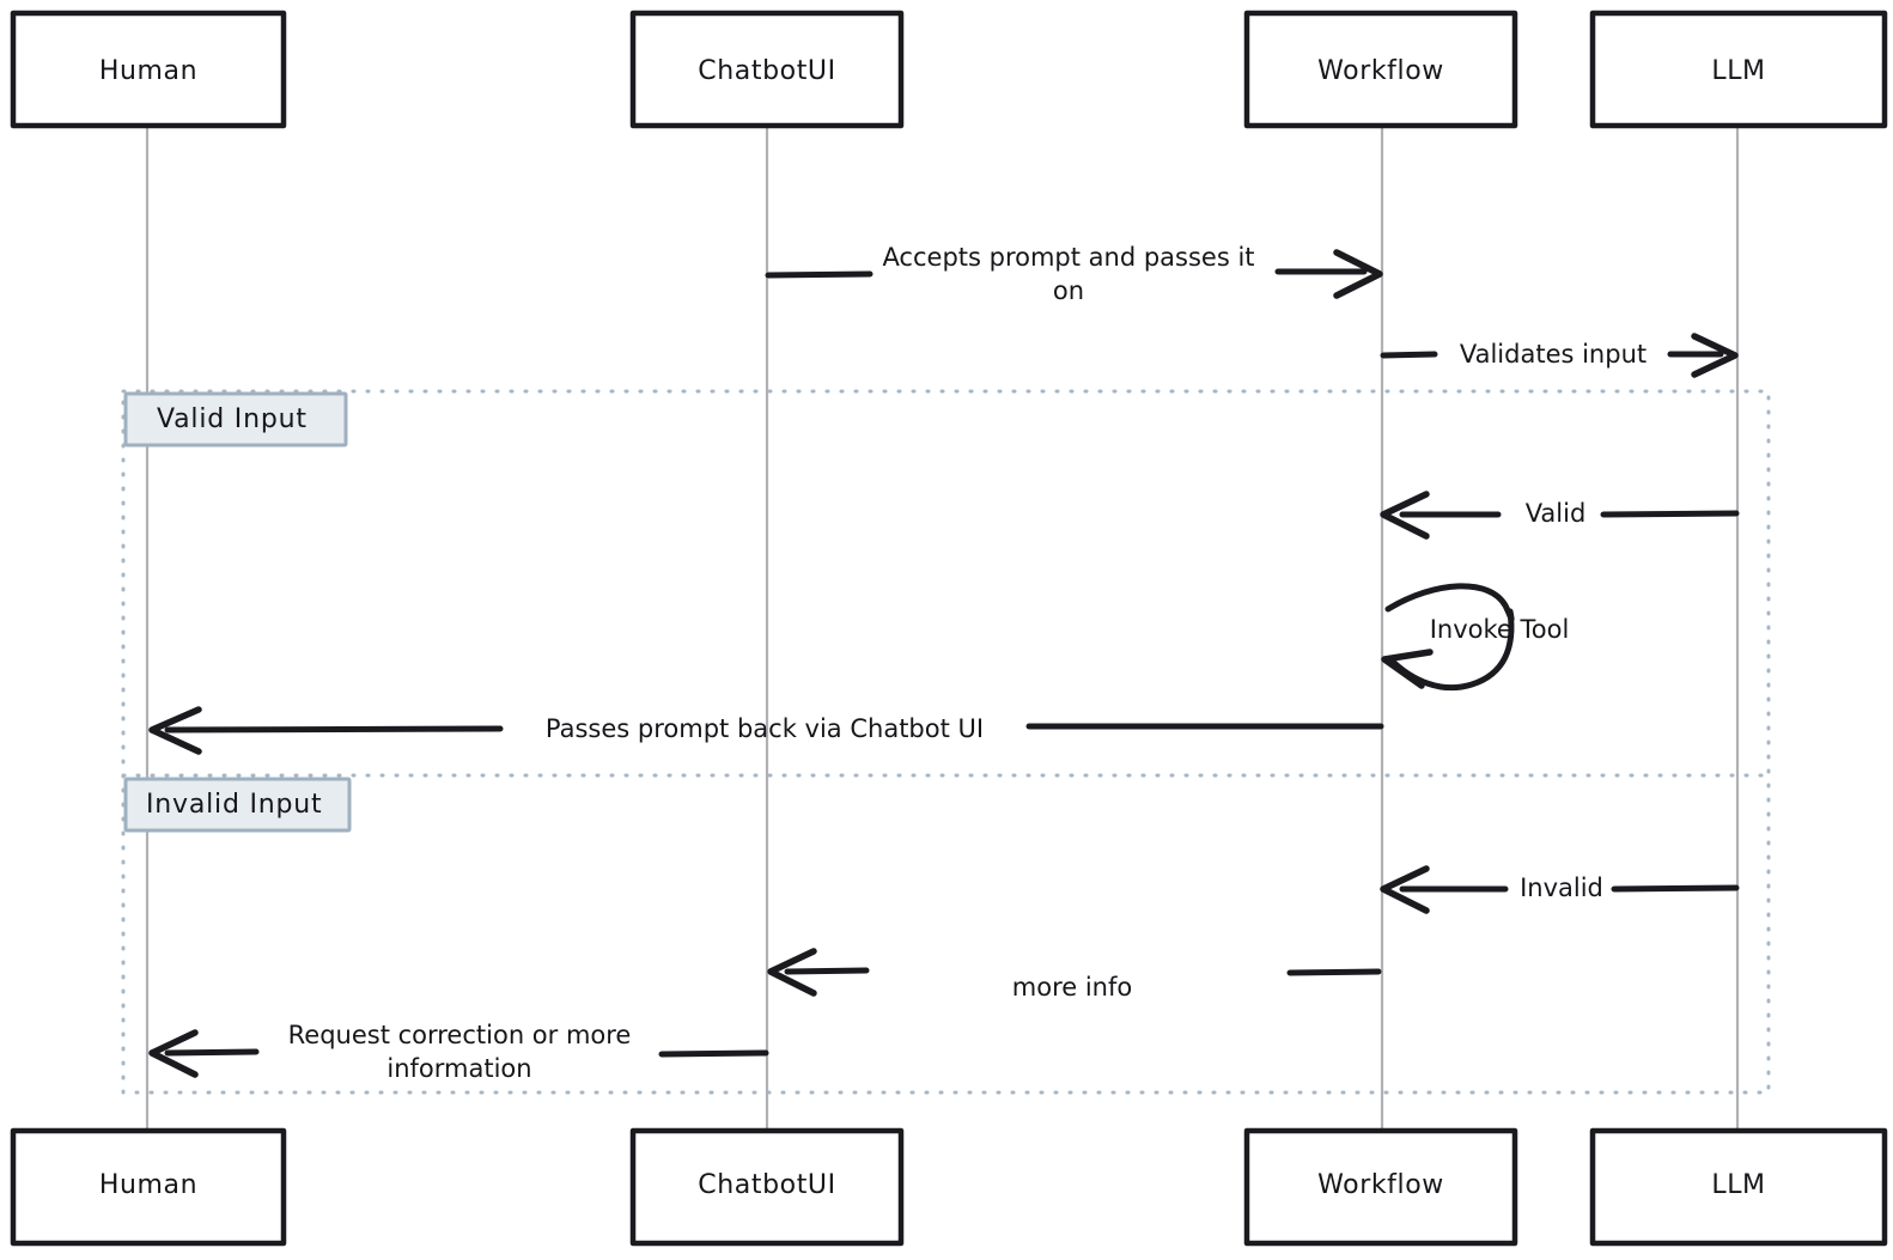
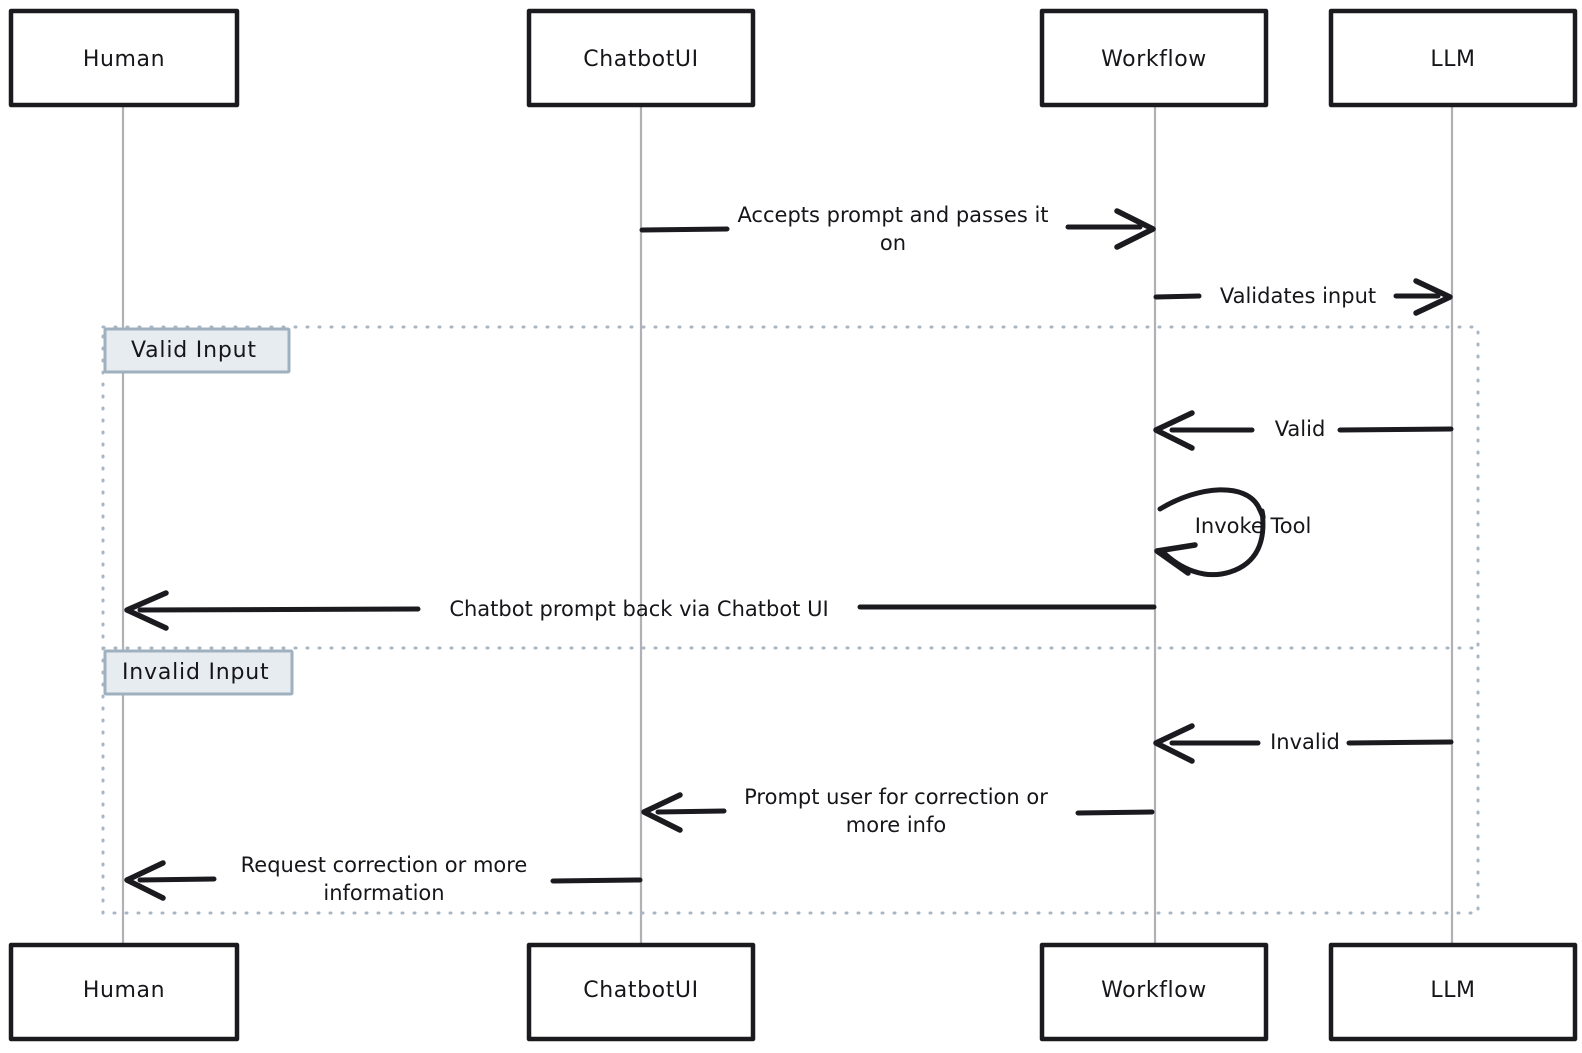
  Valid Input
  Invalid Input
  Accepts prompt and passes it
  on
  Validates input
  Valid
  Invoke Tool
- Passes prompt back via Chatbot UI
+ Chatbot prompt back via Chatbot UI
  Invalid
+ Prompt user for correction or
  more info
  Request correction or more
  information
  Human
  ChatbotUI
  Workflow
  LLM
  Human
  ChatbotUI
  Workflow
  LLM
